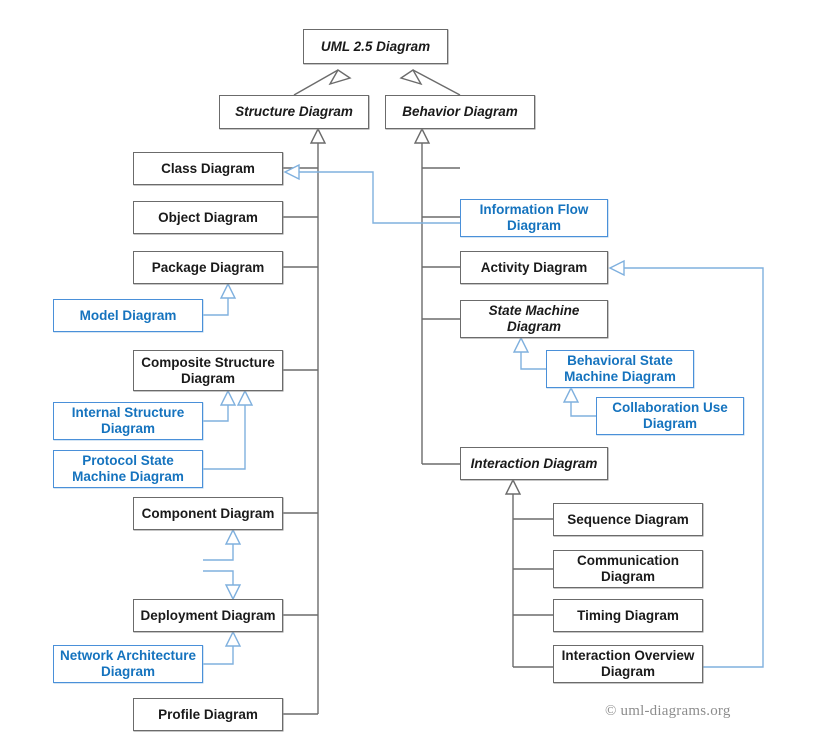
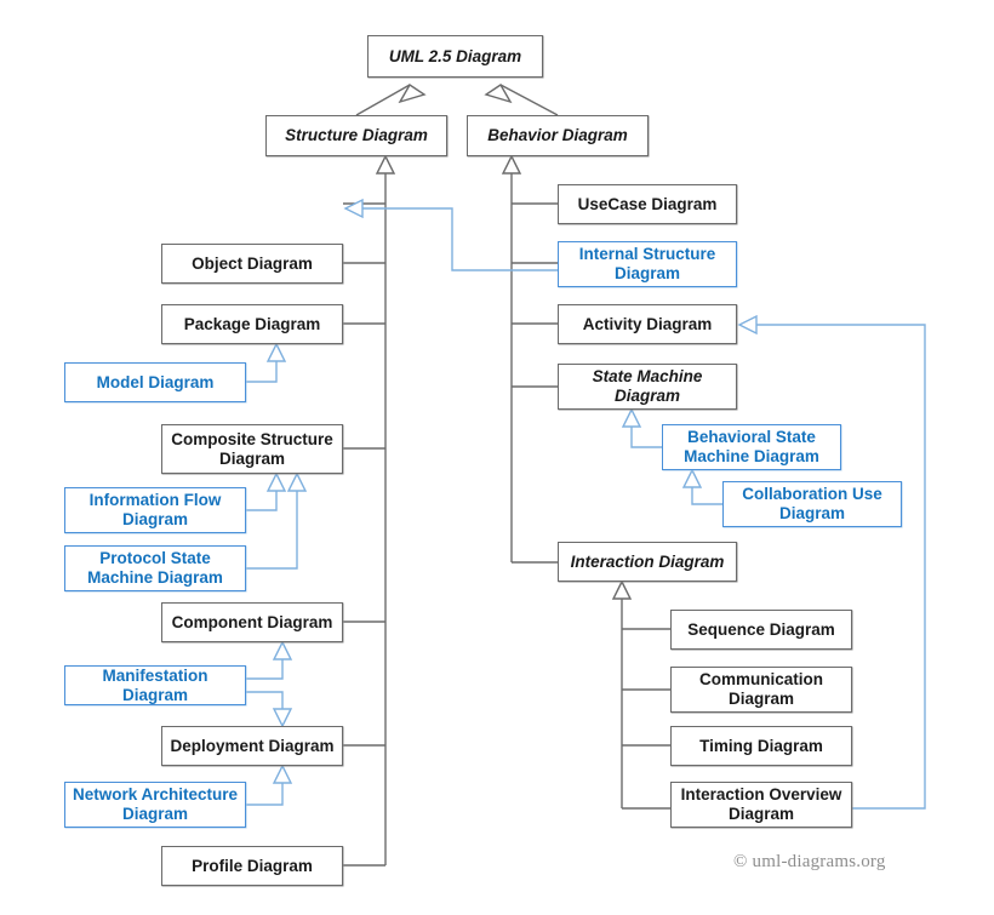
  © uml-diagrams.org
  UML 2.5 Diagram
  Structure Diagram
  Behavior Diagram
- Class Diagram
  Object Diagram
  Package Diagram
  Model Diagram
  Composite Structure Diagram
- Internal Structure Diagram
+ Information Flow Diagram
  Protocol State Machine Diagram
  Component Diagram
+ Manifestation Diagram
  Deployment Diagram
  Network Architecture Diagram
  Profile Diagram
+ UseCase Diagram
- Information Flow Diagram
+ Internal Structure Diagram
  Activity Diagram
  State Machine Diagram
  Behavioral State Machine Diagram
  Collaboration Use Diagram
  Interaction Diagram
  Sequence Diagram
  Communication Diagram
  Timing Diagram
  Interaction Overview Diagram
